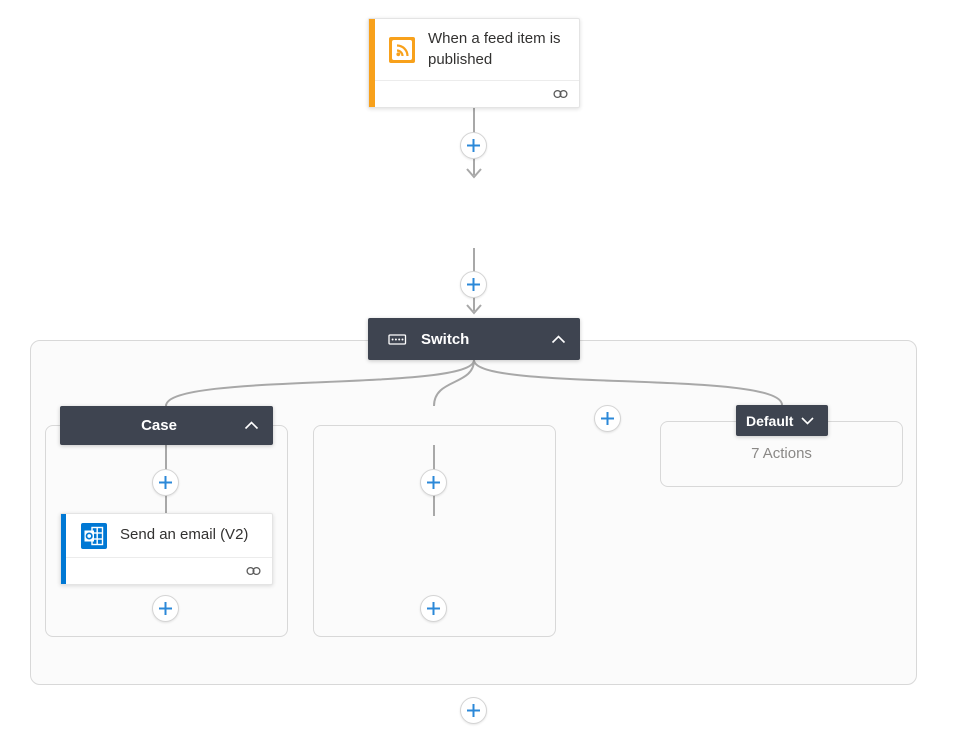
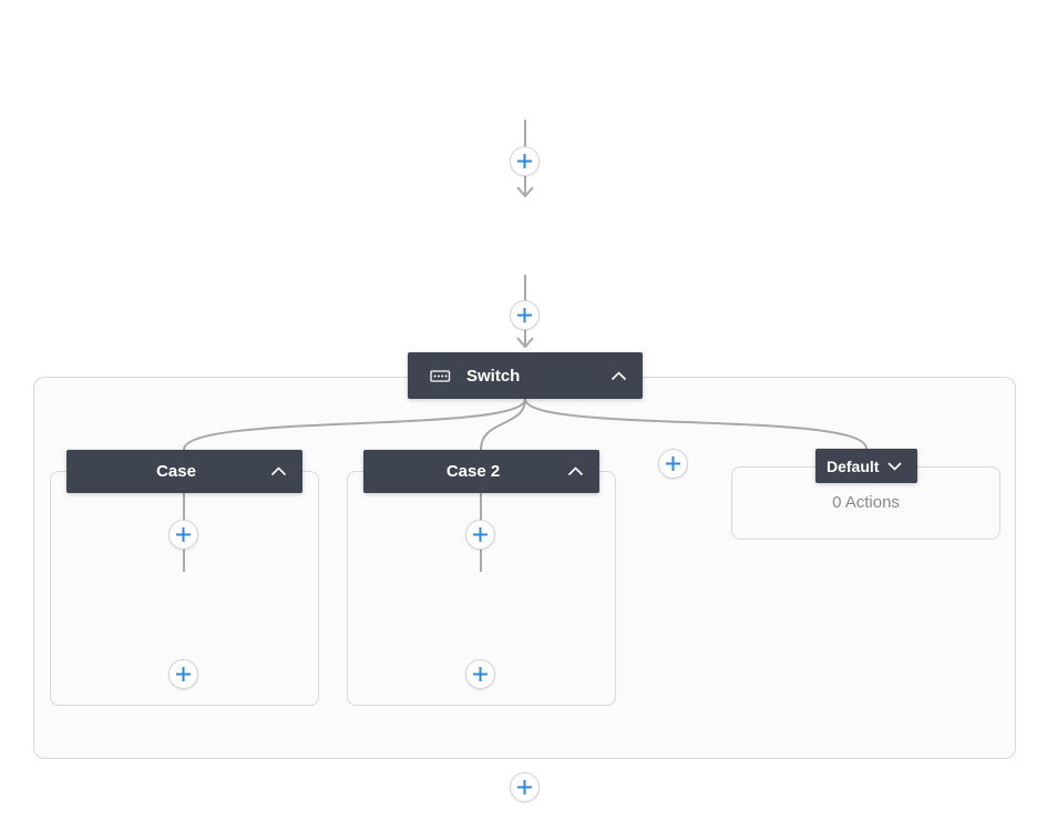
- 7 Actions
+ 0 Actions
- When a feed item is published
  Switch
  Case
+ Case 2
  Default
- Send an email (V2)
